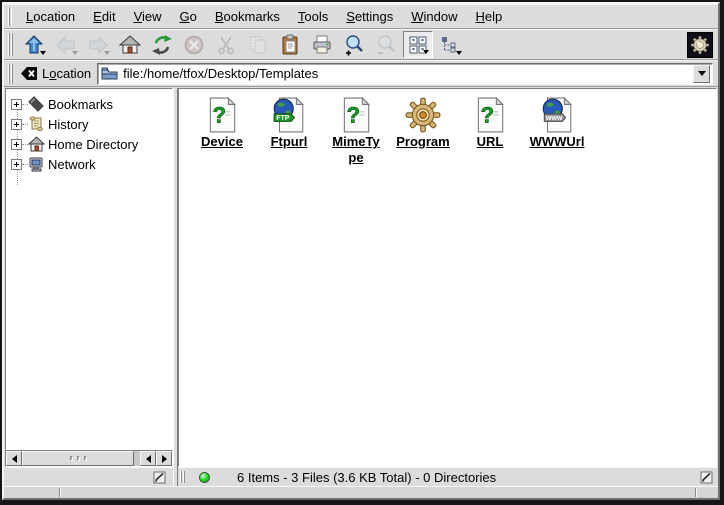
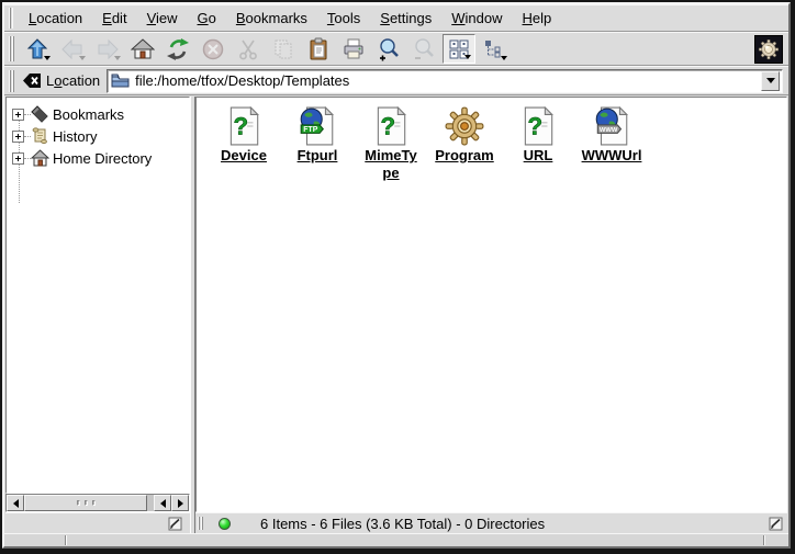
  Location
  Edit
  View
  Go
  Bookmarks
  Tools
  Settings
  Window
  Help
  Location
  file:/home/tfox/Desktop/Templates
  Bookmarks
  History
  Home Directory
- Network
  ?
  Device
  Ftpurl
  ?
  MimeType
  Program
  ?
  URL
  WWWUrl
- 6 Items - 3 Files (3.6 KB Total) - 0 Directories
+ 6 Items - 6 Files (3.6 KB Total) - 0 Directories
